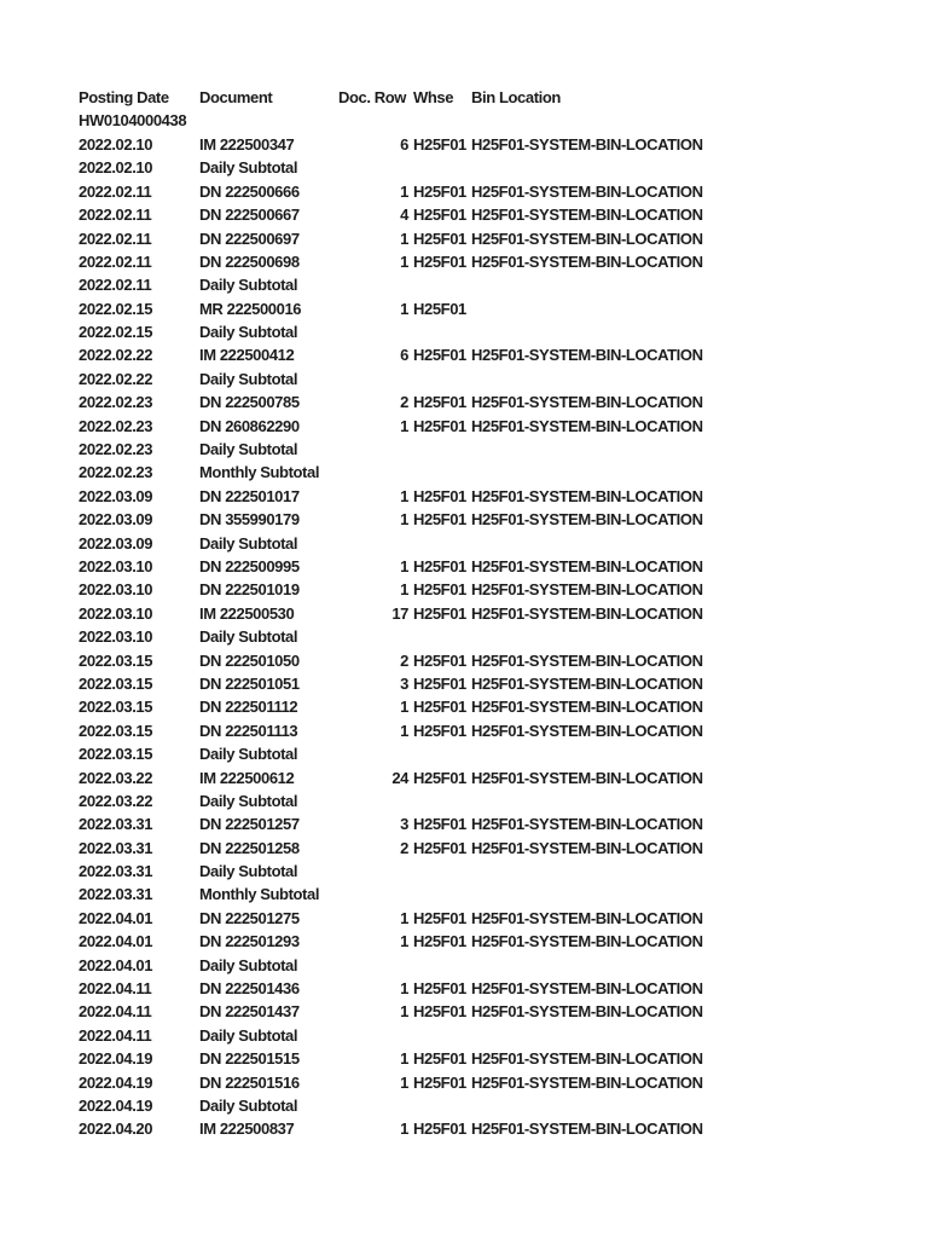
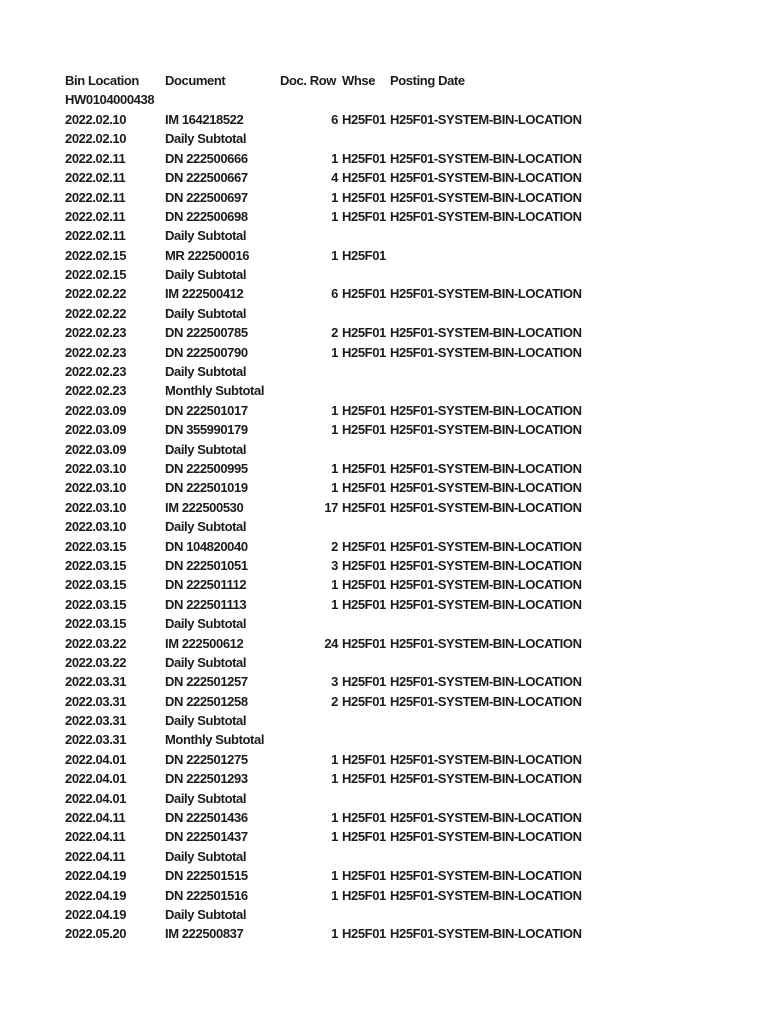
- Posting Date
+ Bin Location
  Document
  Doc. Row
  Whse
- Bin Location
+ Posting Date
  HW0104000438
  2022.02.10
- IM 222500347
+ IM 164218522
  6
  H25F01
  H25F01-SYSTEM-BIN-LOCATION
  2022.02.10
  Daily Subtotal
  2022.02.11
  DN 222500666
  1
  H25F01
  H25F01-SYSTEM-BIN-LOCATION
  2022.02.11
  DN 222500667
  4
  H25F01
  H25F01-SYSTEM-BIN-LOCATION
  2022.02.11
  DN 222500697
  1
  H25F01
  H25F01-SYSTEM-BIN-LOCATION
  2022.02.11
  DN 222500698
  1
  H25F01
  H25F01-SYSTEM-BIN-LOCATION
  2022.02.11
  Daily Subtotal
  2022.02.15
  MR 222500016
  1
  H25F01
  2022.02.15
  Daily Subtotal
  2022.02.22
  IM 222500412
  6
  H25F01
  H25F01-SYSTEM-BIN-LOCATION
  2022.02.22
  Daily Subtotal
  2022.02.23
  DN 222500785
  2
  H25F01
  H25F01-SYSTEM-BIN-LOCATION
  2022.02.23
- DN 260862290
+ DN 222500790
  1
  H25F01
  H25F01-SYSTEM-BIN-LOCATION
  2022.02.23
  Daily Subtotal
  2022.02.23
  Monthly Subtotal
  2022.03.09
  DN 222501017
  1
  H25F01
  H25F01-SYSTEM-BIN-LOCATION
  2022.03.09
  DN 355990179
  1
  H25F01
  H25F01-SYSTEM-BIN-LOCATION
  2022.03.09
  Daily Subtotal
  2022.03.10
  DN 222500995
  1
  H25F01
  H25F01-SYSTEM-BIN-LOCATION
  2022.03.10
  DN 222501019
  1
  H25F01
  H25F01-SYSTEM-BIN-LOCATION
  2022.03.10
  IM 222500530
  17
  H25F01
  H25F01-SYSTEM-BIN-LOCATION
  2022.03.10
  Daily Subtotal
  2022.03.15
- DN 222501050
+ DN 104820040
  2
  H25F01
  H25F01-SYSTEM-BIN-LOCATION
  2022.03.15
  DN 222501051
  3
  H25F01
  H25F01-SYSTEM-BIN-LOCATION
  2022.03.15
  DN 222501112
  1
  H25F01
  H25F01-SYSTEM-BIN-LOCATION
  2022.03.15
  DN 222501113
  1
  H25F01
  H25F01-SYSTEM-BIN-LOCATION
  2022.03.15
  Daily Subtotal
  2022.03.22
  IM 222500612
  24
  H25F01
  H25F01-SYSTEM-BIN-LOCATION
  2022.03.22
  Daily Subtotal
  2022.03.31
  DN 222501257
  3
  H25F01
  H25F01-SYSTEM-BIN-LOCATION
  2022.03.31
  DN 222501258
  2
  H25F01
  H25F01-SYSTEM-BIN-LOCATION
  2022.03.31
  Daily Subtotal
  2022.03.31
  Monthly Subtotal
  2022.04.01
  DN 222501275
  1
  H25F01
  H25F01-SYSTEM-BIN-LOCATION
  2022.04.01
  DN 222501293
  1
  H25F01
  H25F01-SYSTEM-BIN-LOCATION
  2022.04.01
  Daily Subtotal
  2022.04.11
  DN 222501436
  1
  H25F01
  H25F01-SYSTEM-BIN-LOCATION
  2022.04.11
  DN 222501437
  1
  H25F01
  H25F01-SYSTEM-BIN-LOCATION
  2022.04.11
  Daily Subtotal
  2022.04.19
  DN 222501515
  1
  H25F01
  H25F01-SYSTEM-BIN-LOCATION
  2022.04.19
  DN 222501516
  1
  H25F01
  H25F01-SYSTEM-BIN-LOCATION
  2022.04.19
  Daily Subtotal
- 2022.04.20
+ 2022.05.20
  IM 222500837
  1
  H25F01
  H25F01-SYSTEM-BIN-LOCATION
